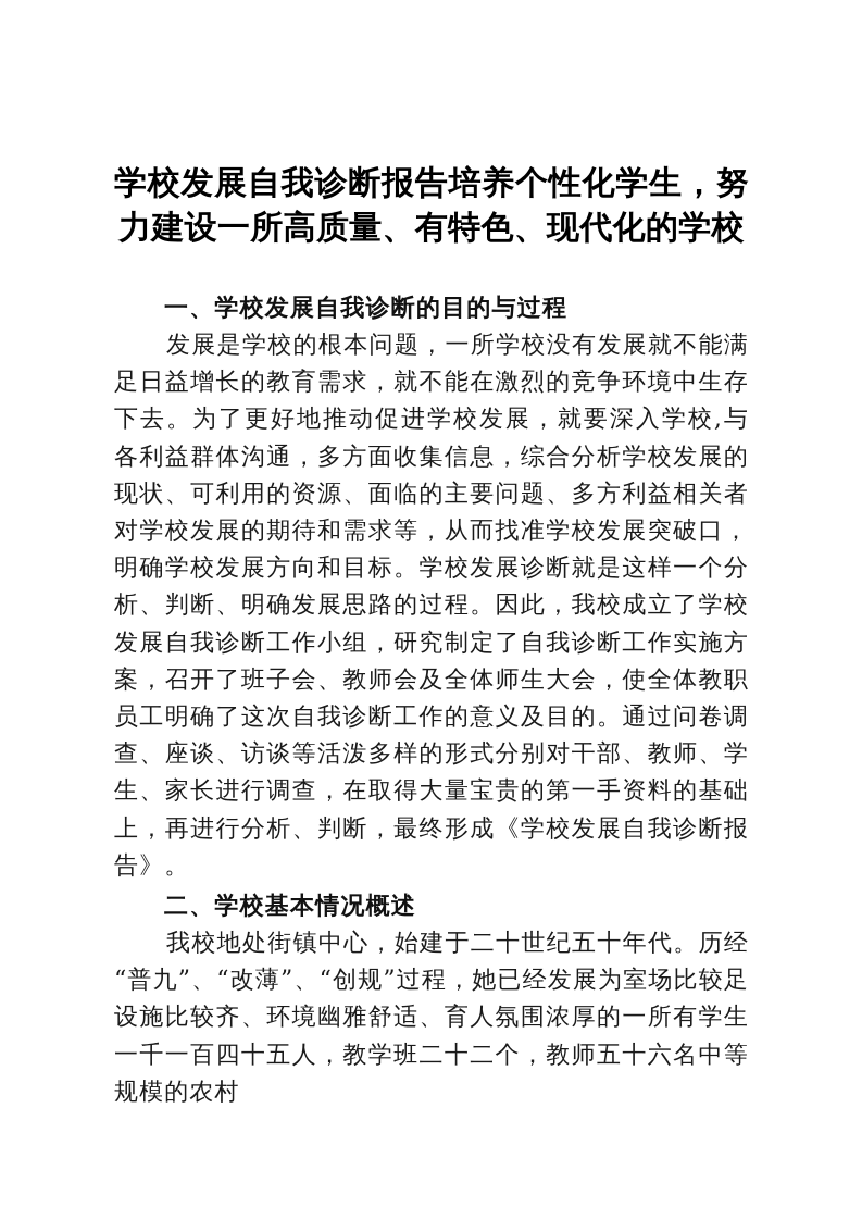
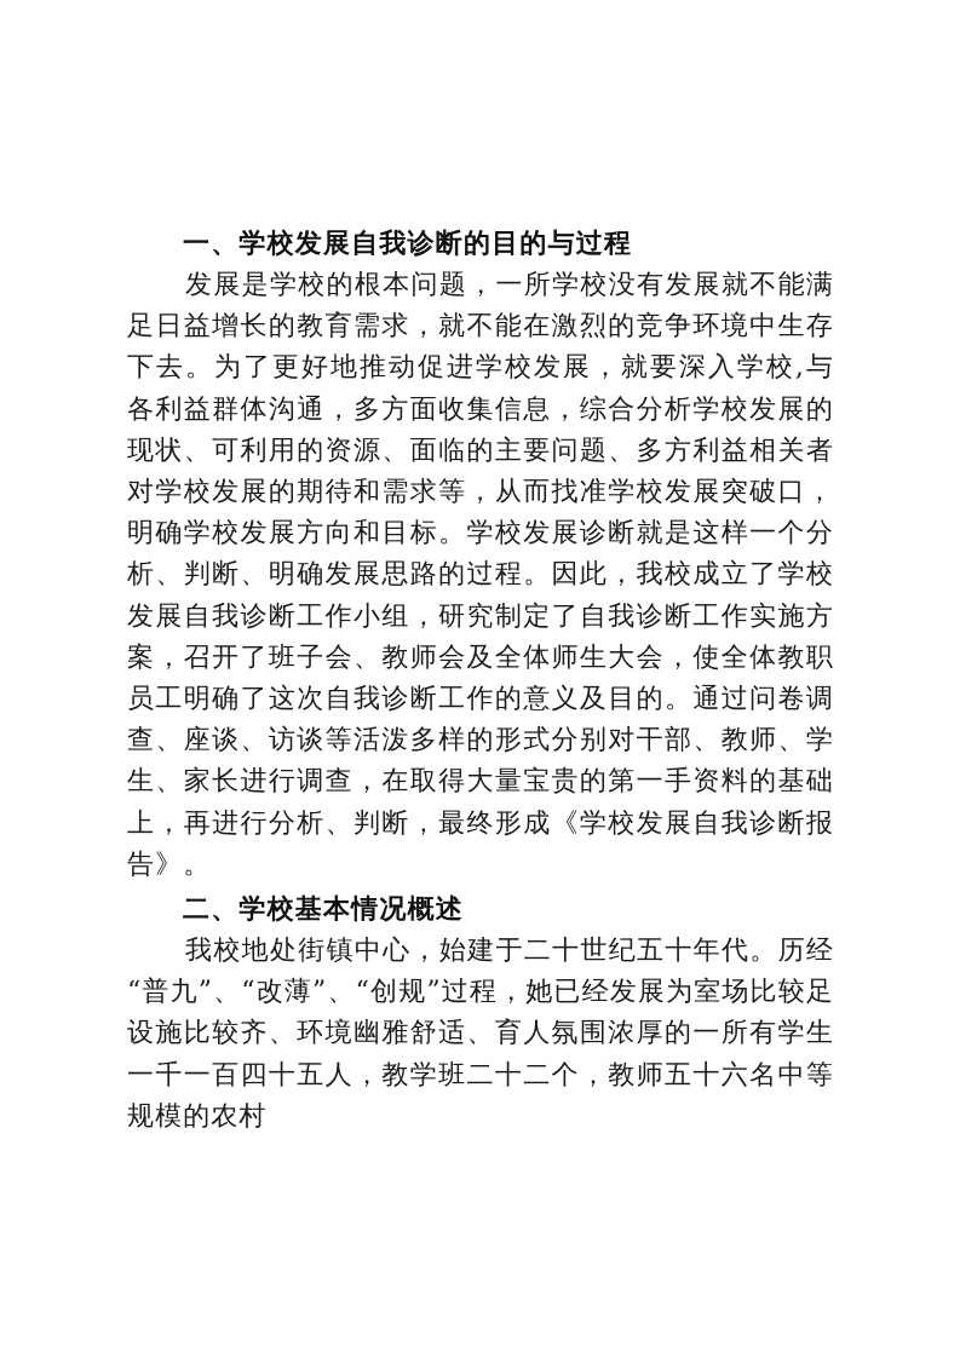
- 学校发展自我诊断报告培养个性化学生，努力建设一所高质量、有特色、现代化的学校
  一、学校发展自我诊断的目的与过程
  发展是学校的根本问题，一所学校没有发展就不能满足日益增长的教育需求，就不能在激烈的竞争环境中生存下去。为了更好地推动促进学校发展，就要深入学校,与各利益群体沟通，多方面收集信息，综合分析学校发展的现状、可利用的资源、面临的主要问题、多方利益相关者对学校发展的期待和需求等，从而找准学校发展突破口，明确学校发展方向和目标。学校发展诊断就是这样一个分析、判断、明确发展思路的过程。因此，我校成立了学校发展自我诊断工作小组，研究制定了自我诊断工作实施方案，召开了班子会、教师会及全体师生大会，使全体教职员工明确了这次自我诊断工作的意义及目的。通过问卷调查、座谈、访谈等活泼多样的形式分别对干部、教师、学生、家长进行调查，在取得大量宝贵的第一手资料的基础上，再进行分析、判断，最终形成《学校发展自我诊断报告》。
  二、学校基本情况概述
  我校地处街镇中心，始建于二十世纪五十年代。历经“普九”、“改薄”、“创规”过程，她已经发展为室场比较足设施比较齐、环境幽雅舒适、育人氛围浓厚的一所有学生一千一百四十五人，教学班二十二个，教师五十六名中等规模的农村
